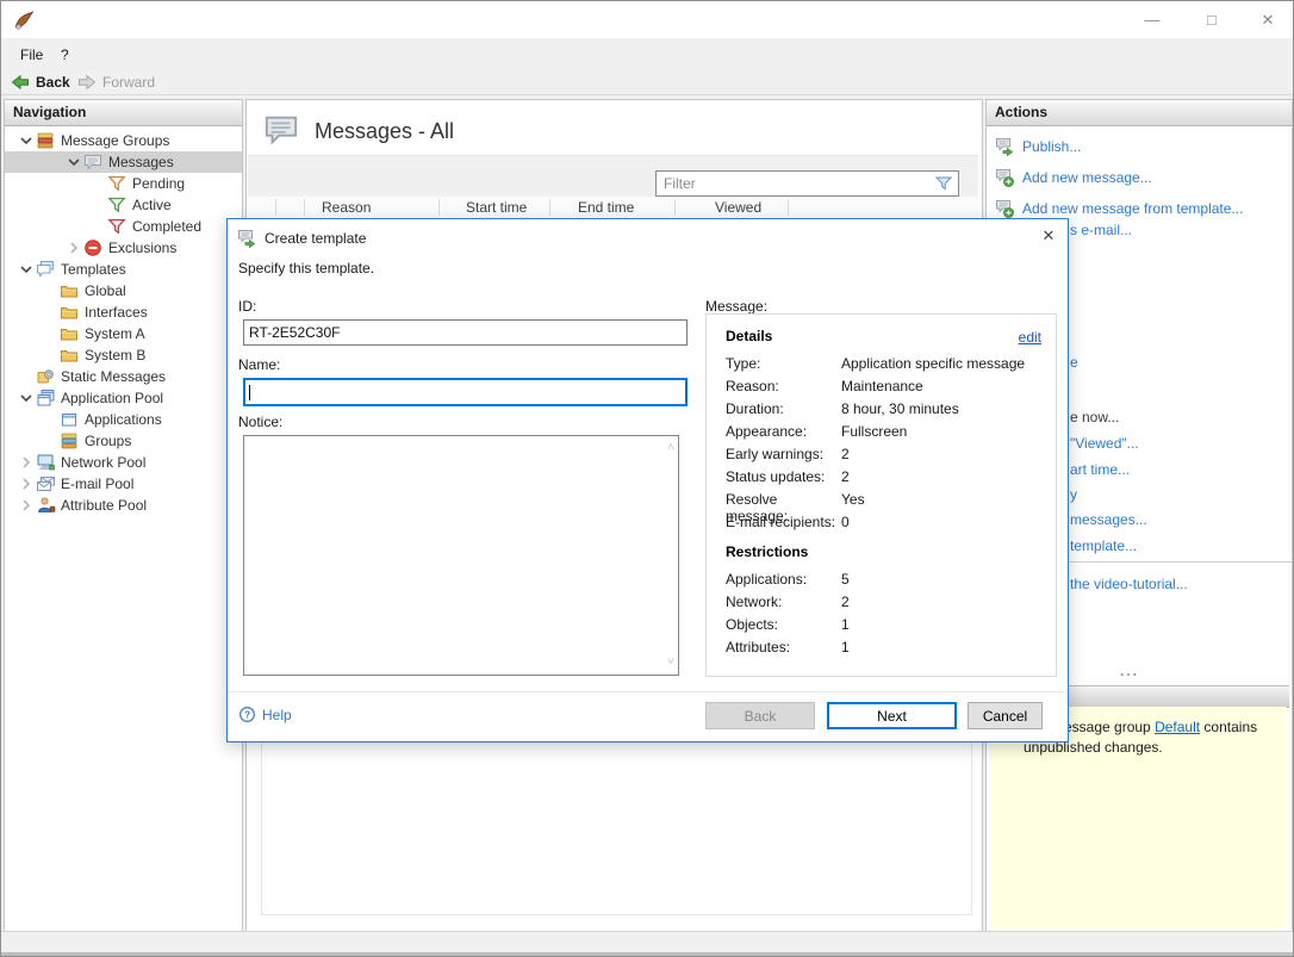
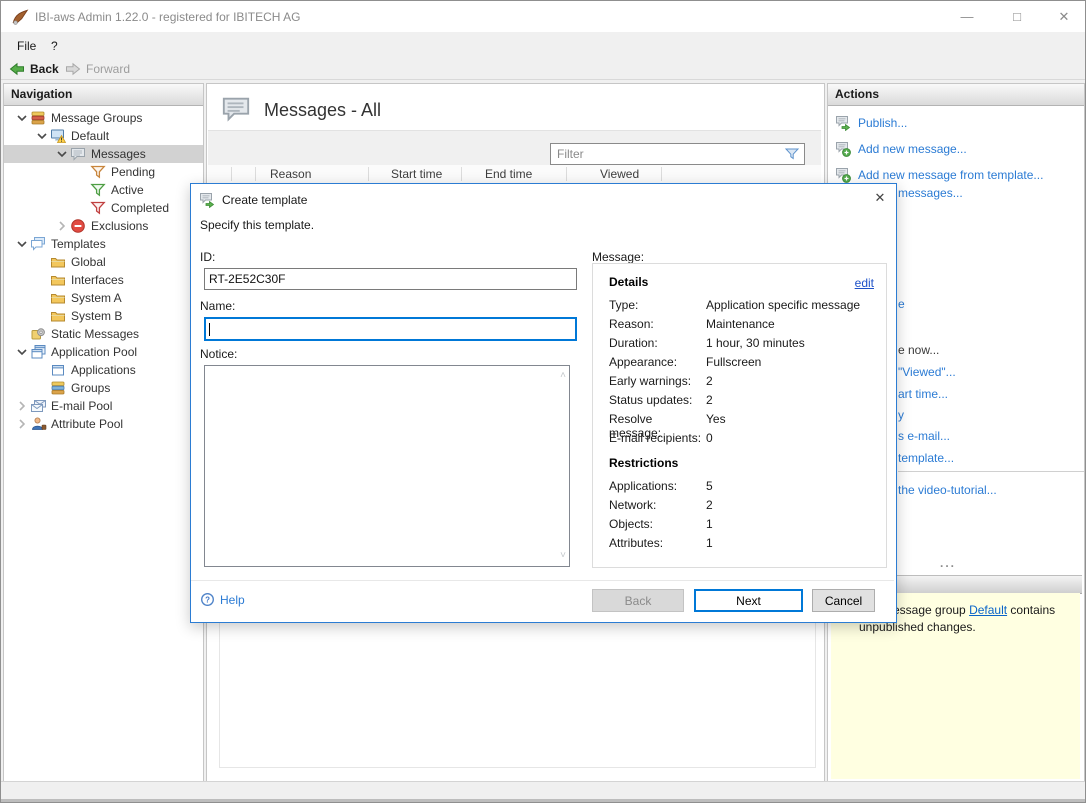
+ IBI-aws Admin 1.22.0 - registered for IBITECH AG
  —
  □
  ✕
  File
  ?
  Back
  Forward
  Navigation
  Message Groups
+ Default
  Messages
  Pending
  Active
  Completed
  Exclusions
  Templates
  Global
  Interfaces
  System A
  System B
  Static Messages
  Application Pool
  Applications
  Groups
- Network Pool
  E-mail Pool
  Attribute Pool
  Messages - All
  Filter
  Reason
  Start time
  End time
  Viewed
  Actions
  Publish...
  Add new message...
  Add new message from template...
- s e-mail...
+ messages...
  e
  e now...
  "Viewed"...
  art time...
  y
- messages...
+ s e-mail...
  template...
  the video-tutorial...
  ...
  ssage group Default contains
  unpublished changes.
  Create template
  ✕
  Specify this template.
  ID:
  RT-2E52C30F
  Name:
  Notice:
  ˄
  ˅
  Message:
  Details
  edit
  Type:
  Application specific message
  Reason:
  Maintenance
  Duration:
- 8 hour, 30 minutes
+ 1 hour, 30 minutes
  Appearance:
  Fullscreen
  Early warnings:
  2
  Status updates:
  2
  Resolve message:
  Yes
  E-mail recipients:
  0
  Restrictions
  Applications:
  5
  Network:
  2
  Objects:
  1
  Attributes:
  1
  ?
  Help
  Back
  Next
  Cancel
